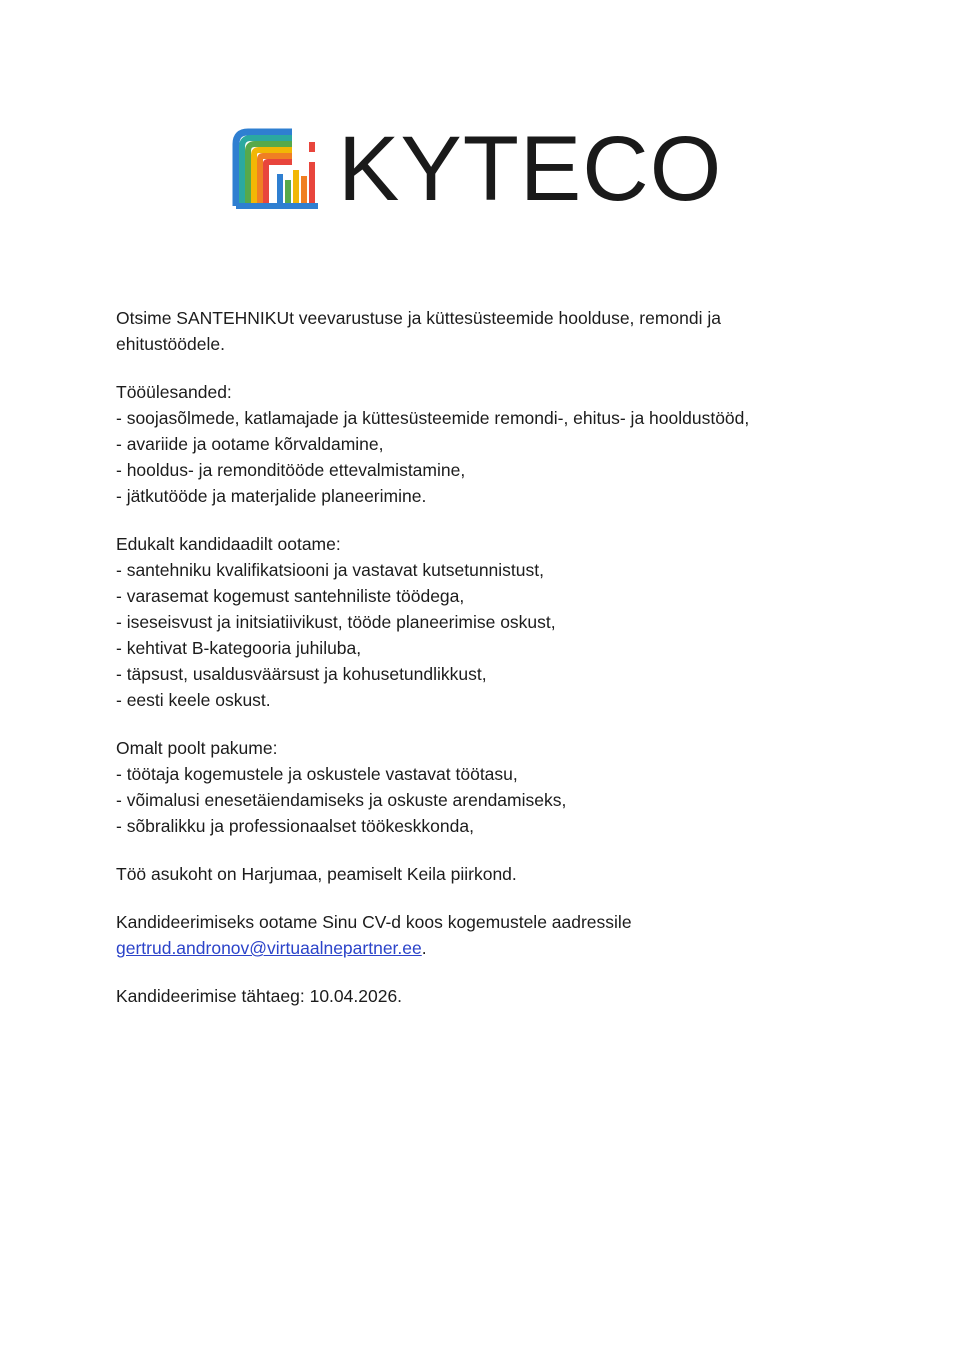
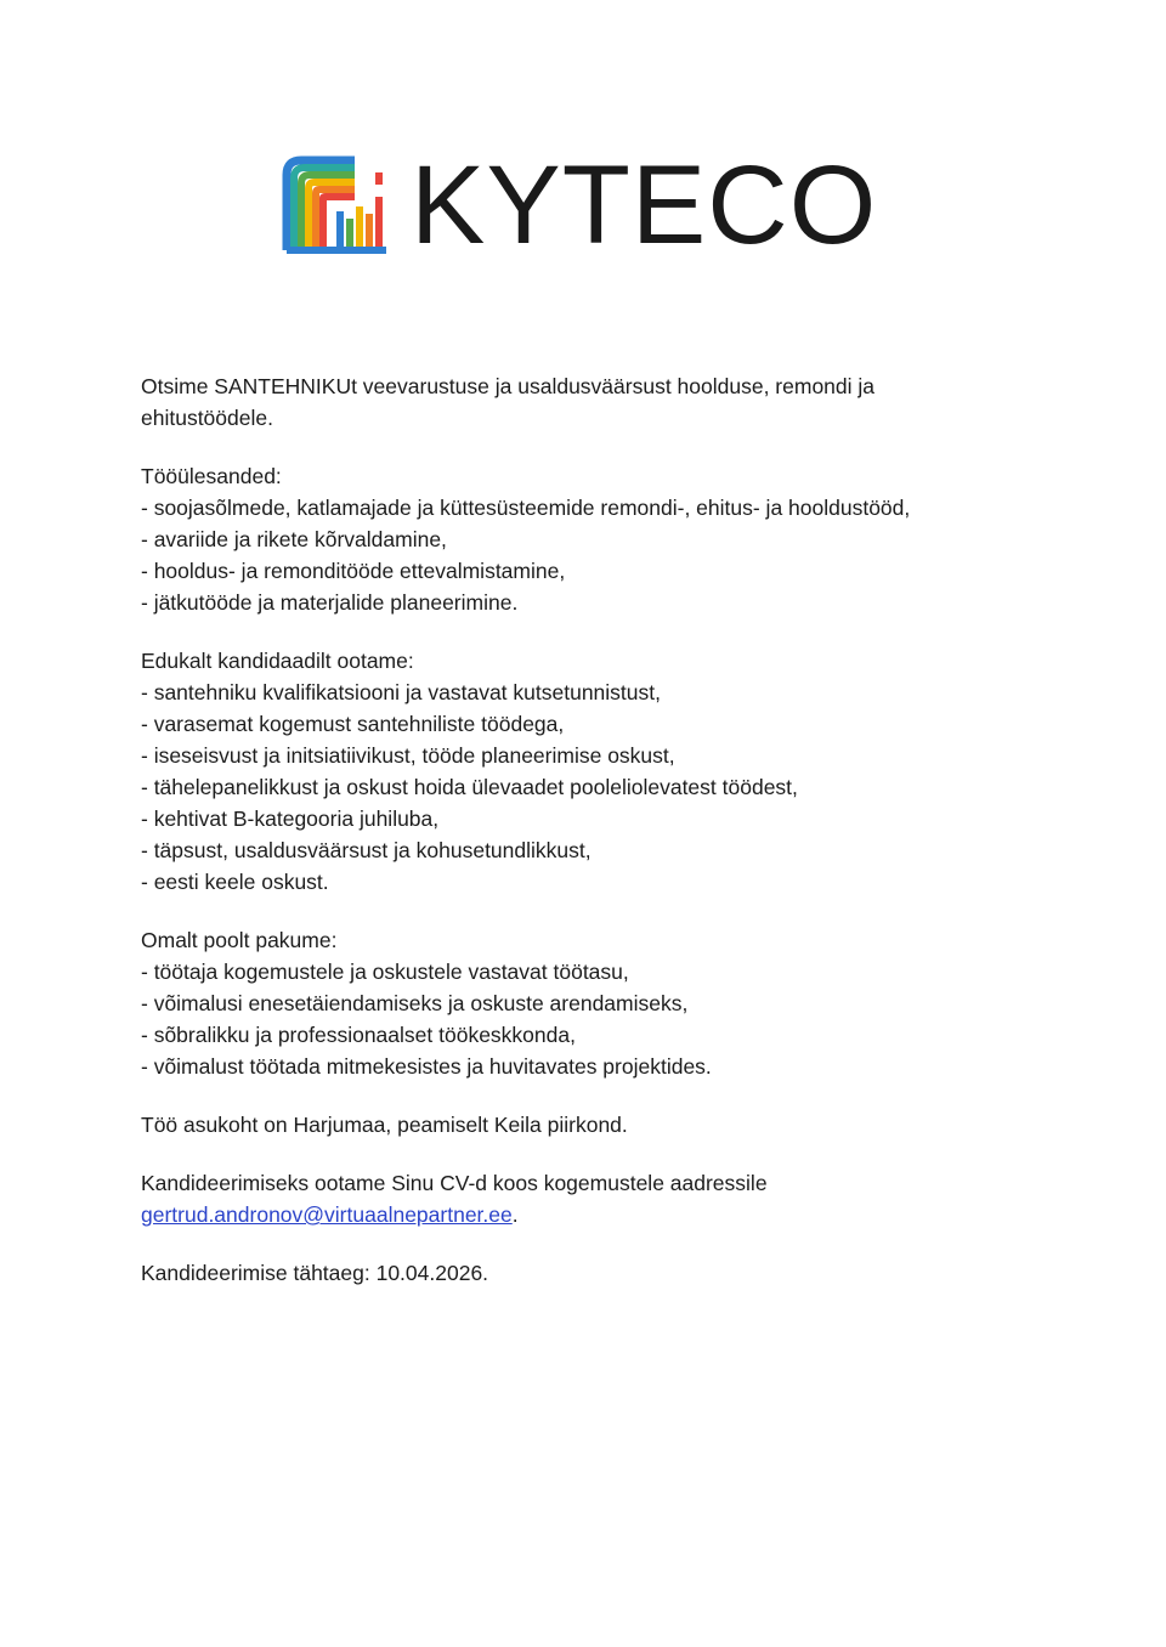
  KYTECO
- Otsime SANTEHNIKUt veevarustuse ja küttesüsteemide hoolduse, remondi ja
+ Otsime SANTEHNIKUt veevarustuse ja usaldusväärsust hoolduse, remondi ja
  ehitustöödele.
  Tööülesanded:
  - soojasõlmede, katlamajade ja küttesüsteemide remondi-, ehitus- ja hooldustööd,
- - avariide ja ootame kõrvaldamine,
+ - avariide ja rikete kõrvaldamine,
  - hooldus- ja remonditööde ettevalmistamine,
  - jätkutööde ja materjalide planeerimine.
  Edukalt kandidaadilt ootame:
  - santehniku kvalifikatsiooni ja vastavat kutsetunnistust,
  - varasemat kogemust santehniliste töödega,
  - iseseisvust ja initsiatiivikust, tööde planeerimise oskust,
+ - tähelepanelikkust ja oskust hoida ülevaadet pooleliolevatest töödest,
  - kehtivat B-kategooria juhiluba,
  - täpsust, usaldusväärsust ja kohusetundlikkust,
  - eesti keele oskust.
  Omalt poolt pakume:
  - töötaja kogemustele ja oskustele vastavat töötasu,
  - võimalusi enesetäiendamiseks ja oskuste arendamiseks,
  - sõbralikku ja professionaalset töökeskkonda,
+ - võimalust töötada mitmekesistes ja huvitavates projektides.
  Töö asukoht on Harjumaa, peamiselt Keila piirkond.
  Kandideerimiseks ootame Sinu CV-d koos kogemustele aadressile
  gertrud.andronov@virtuaalnepartner.ee.
  Kandideerimise tähtaeg: 10.04.2026.
